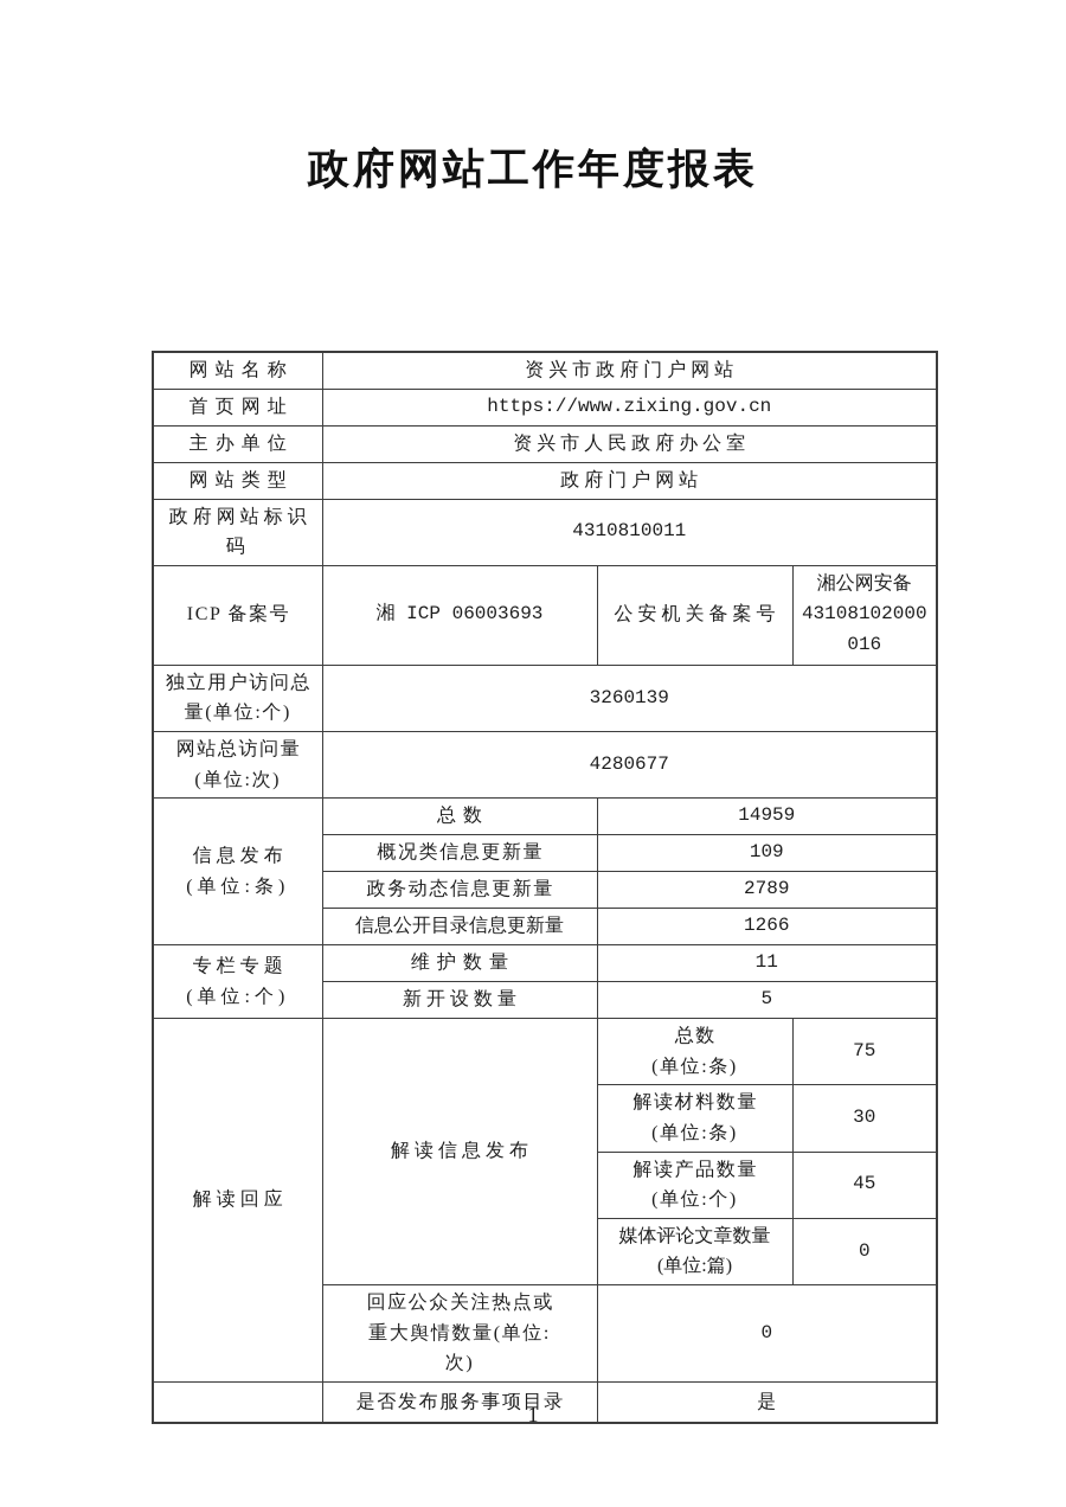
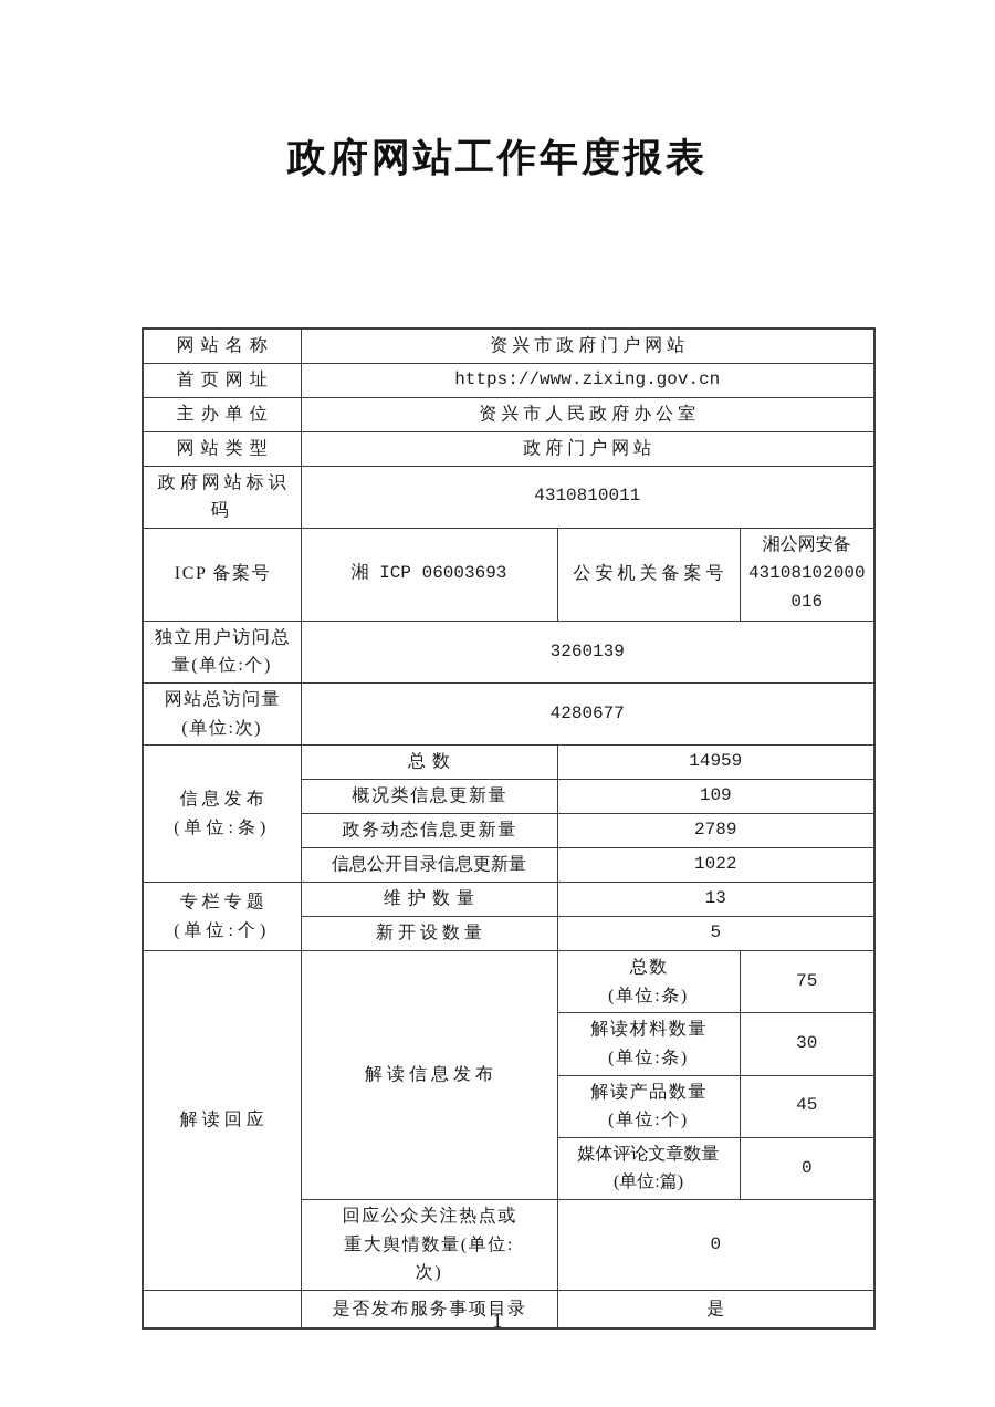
  政府网站工作年度报表
  网站名称	资兴市政府门户网站
  首页网址	https://www.zixing.gov.cn
  主办单位	资兴市人民政府办公室
  网站类型	政府门户网站
  政府网站标识码	4310810011
  ICP 备案号	湘 ICP 06003693	公安机关备案号	湘公网安备 43108102000 016
  独立用户访问总 量(单位:个)	3260139
  网站总访问量 (单位:次)	4280677
  信息发布 (单位:条)	总数	14959
  概况类信息更新量	109
  政务动态信息更新量	2789
- 信息公开目录信息更新量	1266
+ 信息公开目录信息更新量	1022
- 专栏专题 (单位:个)	维护数量	11
+ 专栏专题 (单位:个)	维护数量	13
  新开设数量	5
  解读回应	解读信息发布	总数 (单位:条)	75
  解读材料数量 (单位:条)	30
  解读产品数量 (单位:个)	45
  媒体评论文章数量 (单位:篇)	0
  回应公众关注热点或 重大舆情数量(单位: 次)	0
  	是否发布服务事项目录	是
  1
